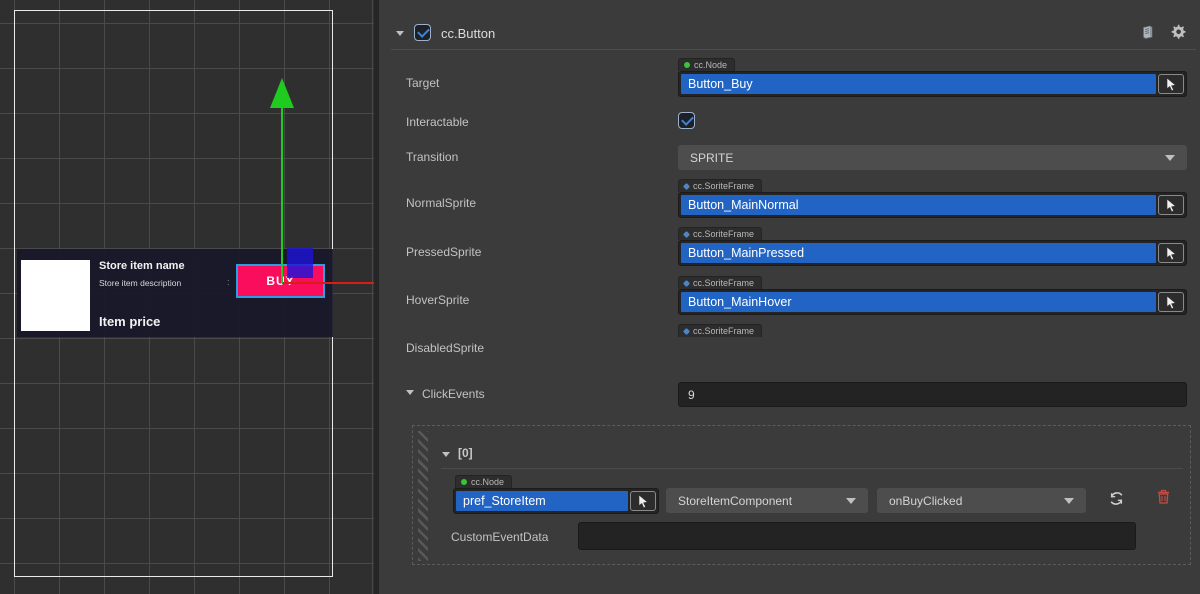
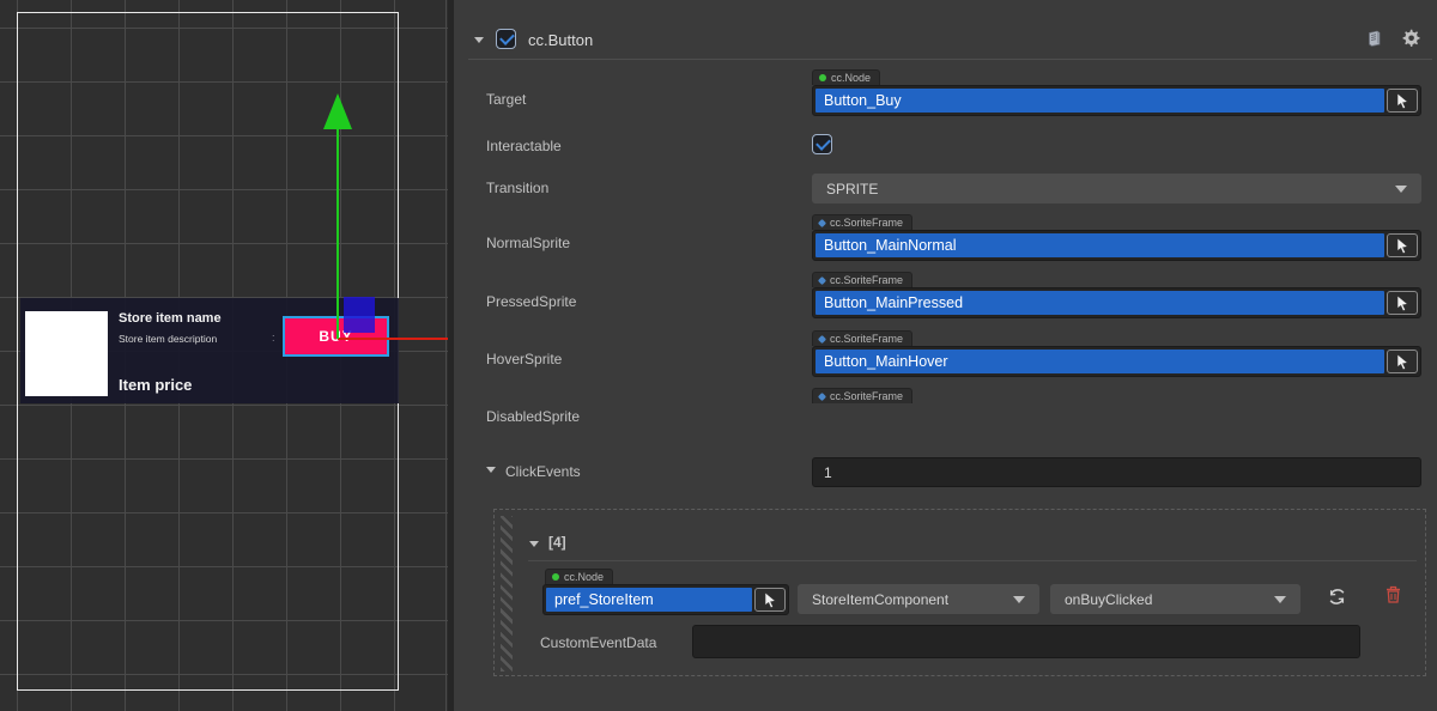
  Store item name
  Store item description
  :
  Item price
  cc.Button
  Target
  cc.Node
  Button_Buy
  Interactable
  Transition
  SPRITE
  NormalSprite
  cc.SoriteFrame
  Button_MainNormal
  PressedSprite
  cc.SoriteFrame
  Button_MainPressed
  HoverSprite
  cc.SoriteFrame
  Button_MainHover
  DisabledSprite
  cc.SoriteFrame
  ClickEvents
- 9
+ 1
- [0]
+ [4]
  cc.Node
  pref_StoreItem
  StoreItemComponent
  onBuyClicked
  CustomEventData
